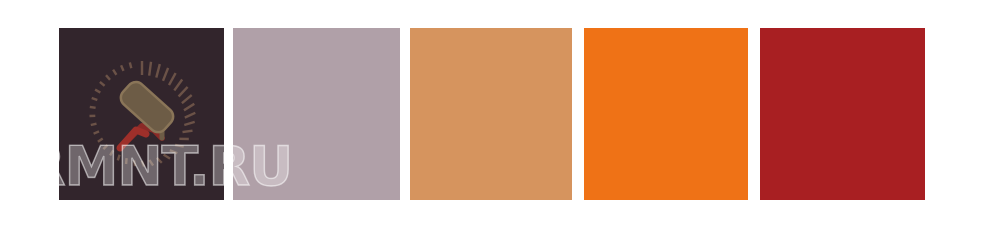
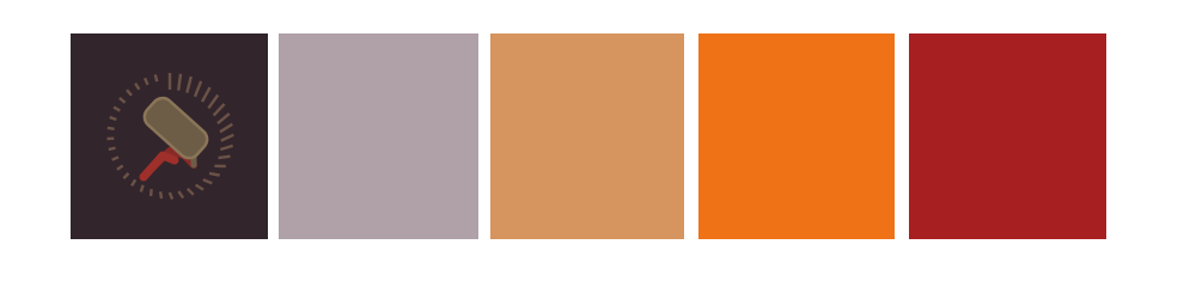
- RMNT.RU
